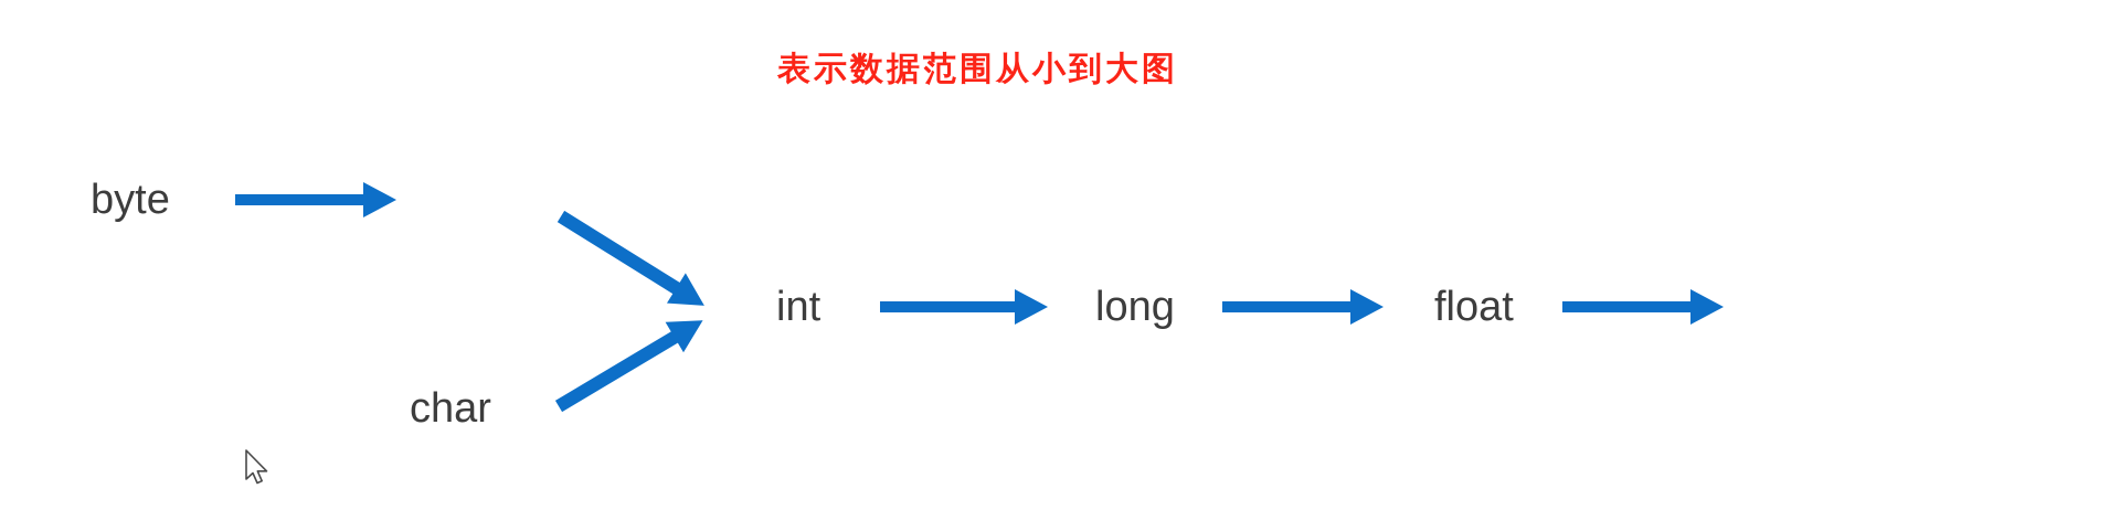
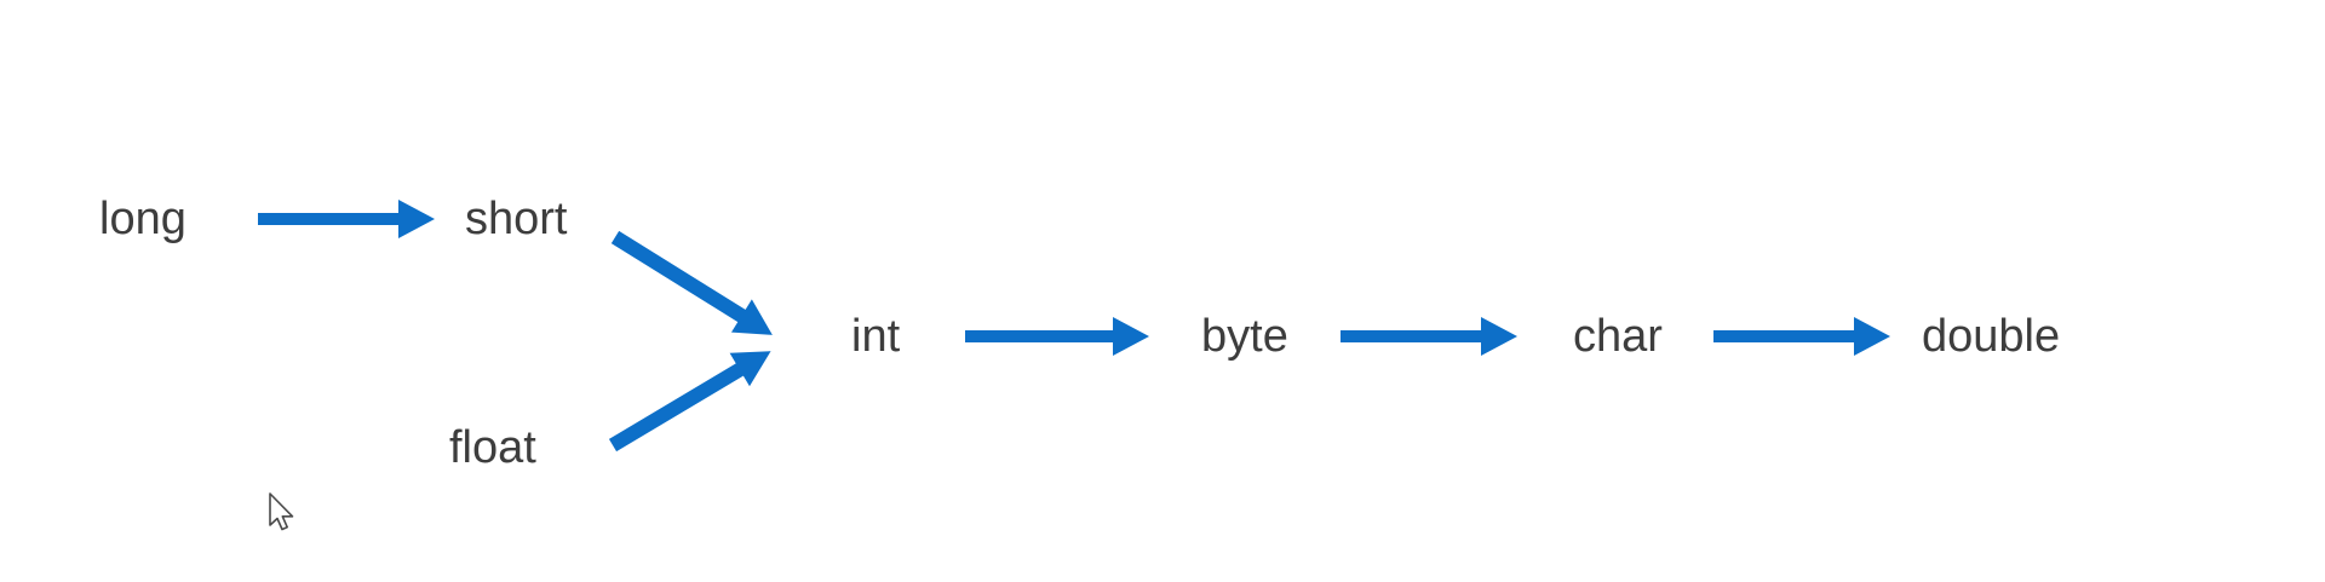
- 表示数据范围从小到大图
- byte
+ long
+ short
- char
+ float
  int
- long
+ byte
- float
+ char
+ double
